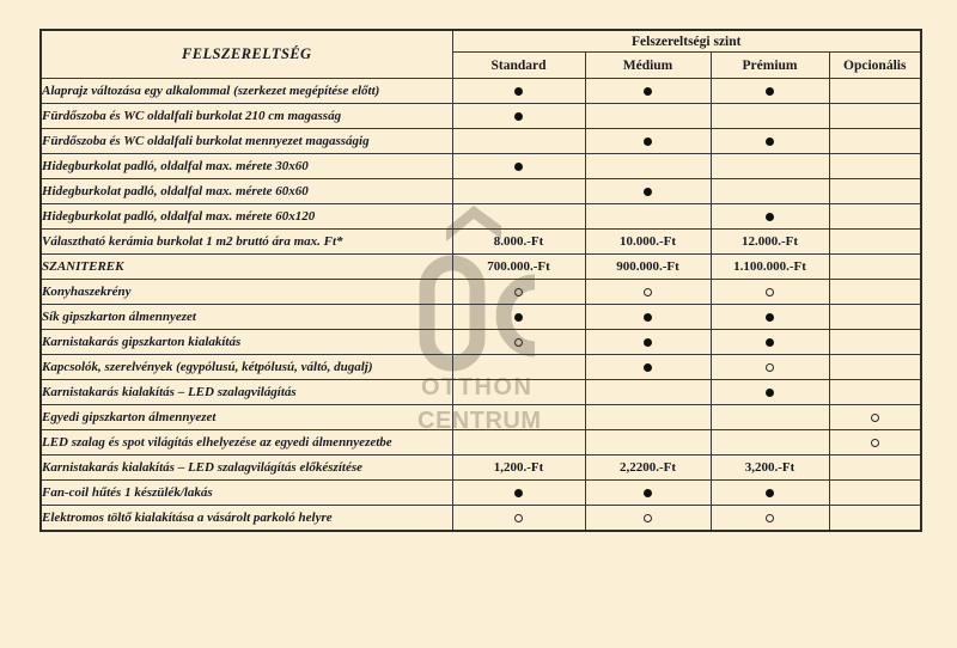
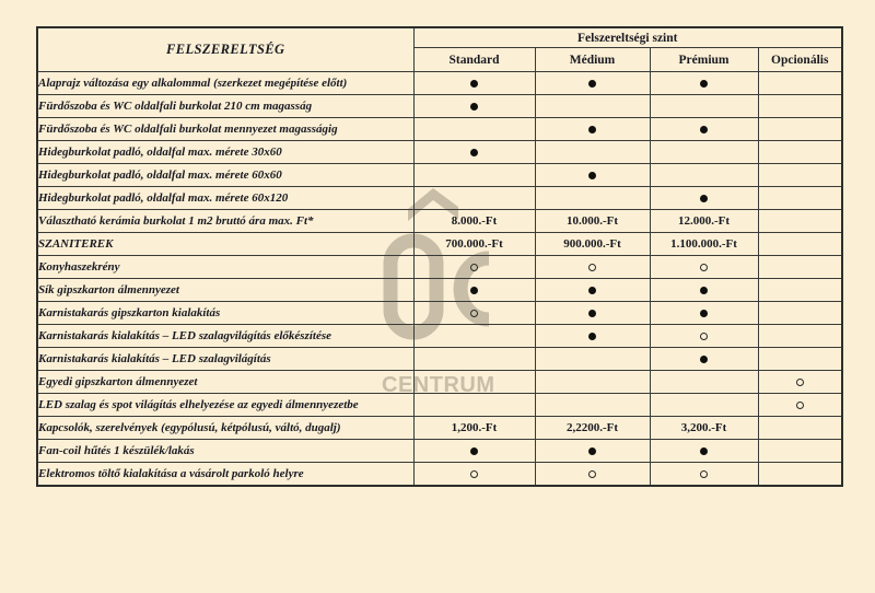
- OTTHON
  CENTRUM
  FELSZERELTSÉG	Felszereltségi szint
  Standard	Médium	Prémium	Opcionális
  Alaprajz változása egy alkalommal (szerkezet megépítése előtt)
  Fürdőszoba és WC oldalfali burkolat 210 cm magasság
  Fürdőszoba és WC oldalfali burkolat mennyezet magasságig
  Hidegburkolat padló, oldalfal max. mérete 30x60
  Hidegburkolat padló, oldalfal max. mérete 60x60
  Hidegburkolat padló, oldalfal max. mérete 60x120
  Választható kerámia burkolat 1 m2 bruttó ára max. Ft*	8.000.-Ft	10.000.-Ft	12.000.-Ft
  SZANITEREK	700.000.-Ft	900.000.-Ft	1.100.000.-Ft
  Konyhaszekrény
  Sík gipszkarton álmennyezet
  Karnistakarás gipszkarton kialakítás
- Kapcsolók, szerelvények (egypólusú, kétpólusú, váltó, dugalj)
+ Karnistakarás kialakítás – LED szalagvilágítás előkészítése
  Karnistakarás kialakítás – LED szalagvilágítás
  Egyedi gipszkarton álmennyezet
  LED szalag és spot világítás elhelyezése az egyedi álmennyezetbe
- Karnistakarás kialakítás – LED szalagvilágítás előkészítése	1,200.-Ft	2,2200.-Ft	3,200.-Ft
+ Kapcsolók, szerelvények (egypólusú, kétpólusú, váltó, dugalj)	1,200.-Ft	2,2200.-Ft	3,200.-Ft
  Fan-coil hűtés 1 készülék/lakás
  Elektromos töltő kialakítása a vásárolt parkoló helyre
